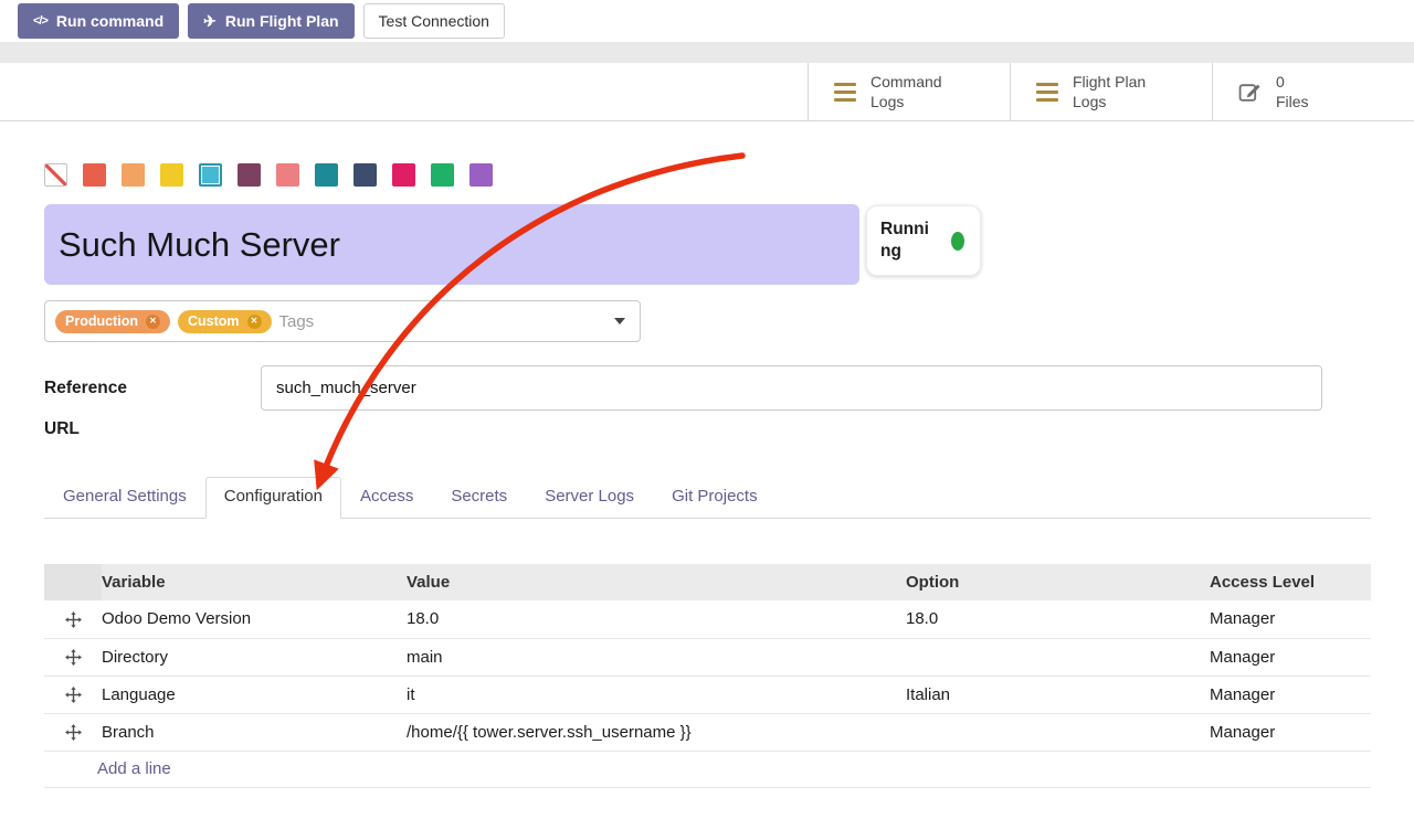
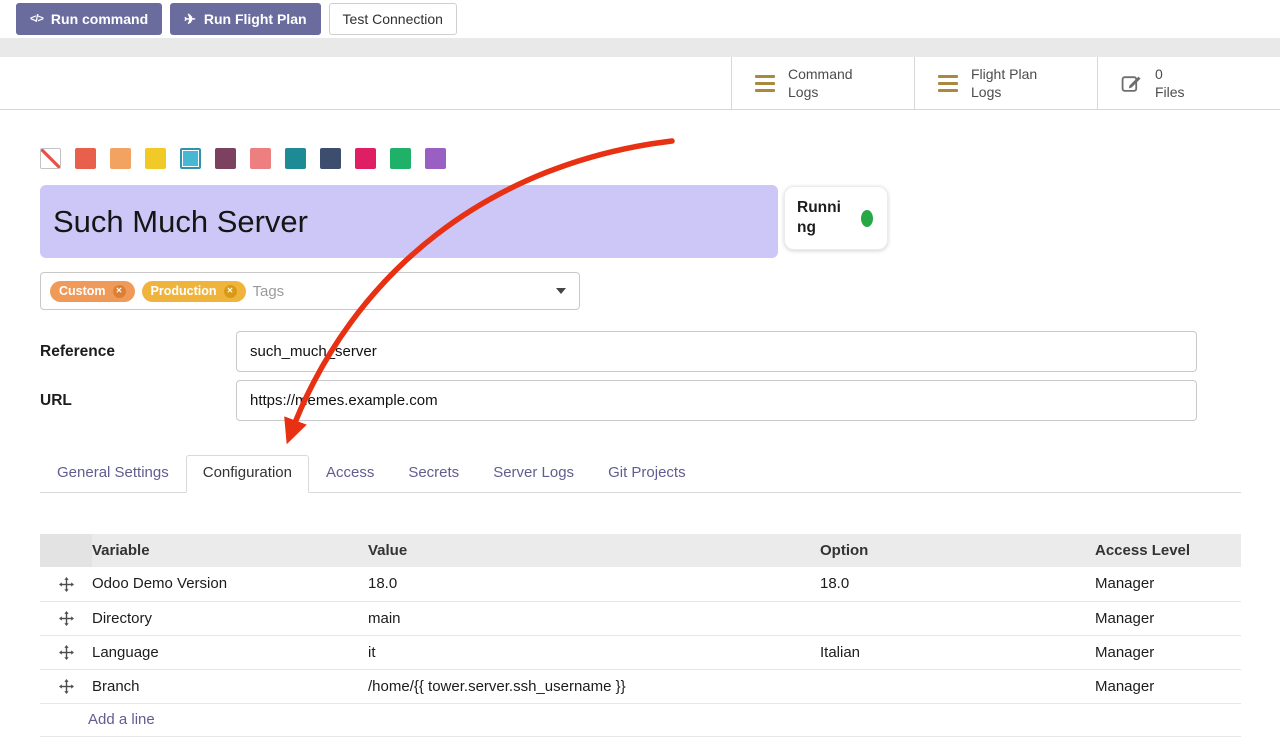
  </>
  Run command
  ✈
  Run Flight Plan
  Test Connection
  Command
  Logs
  Flight Plan
  Logs
  0
  Files
  Such Much Server
  Running
- Production
+ Custom
  ✕
- Custom
+ Production
  ✕
  Tags
  Reference
  such_muchserver
  URL
+ https://memes.example.com
  General Settings
  Configuration
  Access
  Secrets
  Server Logs
  Git Projects
  	Variable	Value	Option	Access Level
  	Odoo Demo Version	18.0	18.0	Manager
  	Directory	main		Manager
  	Language	it	Italian	Manager
  	Branch	/home/{{ tower.server.ssh_username }}		Manager
  Add a line
